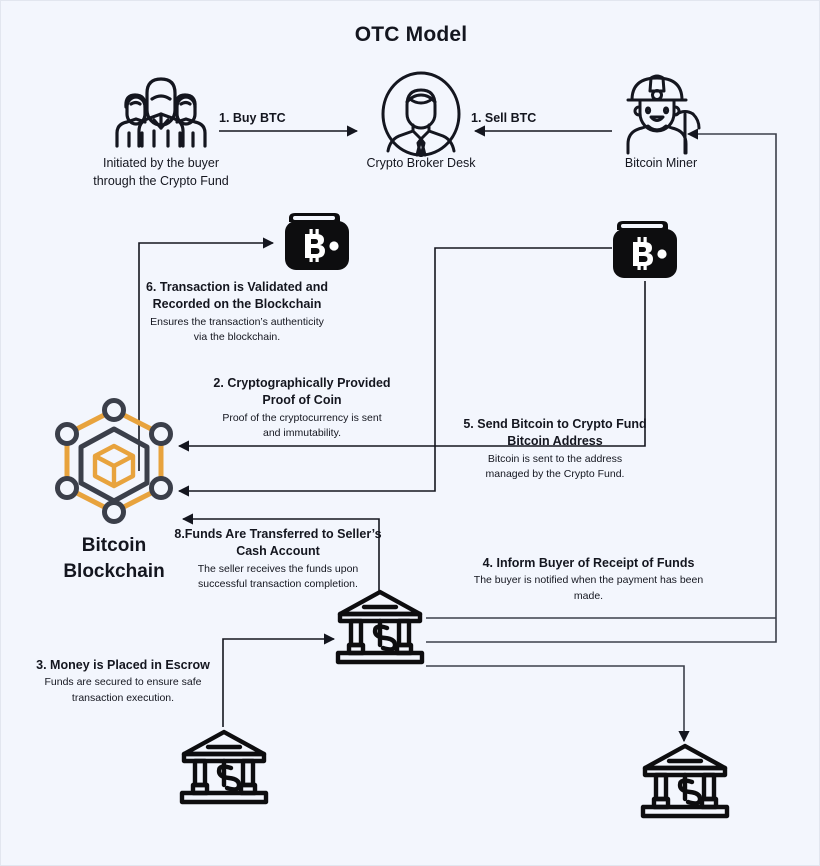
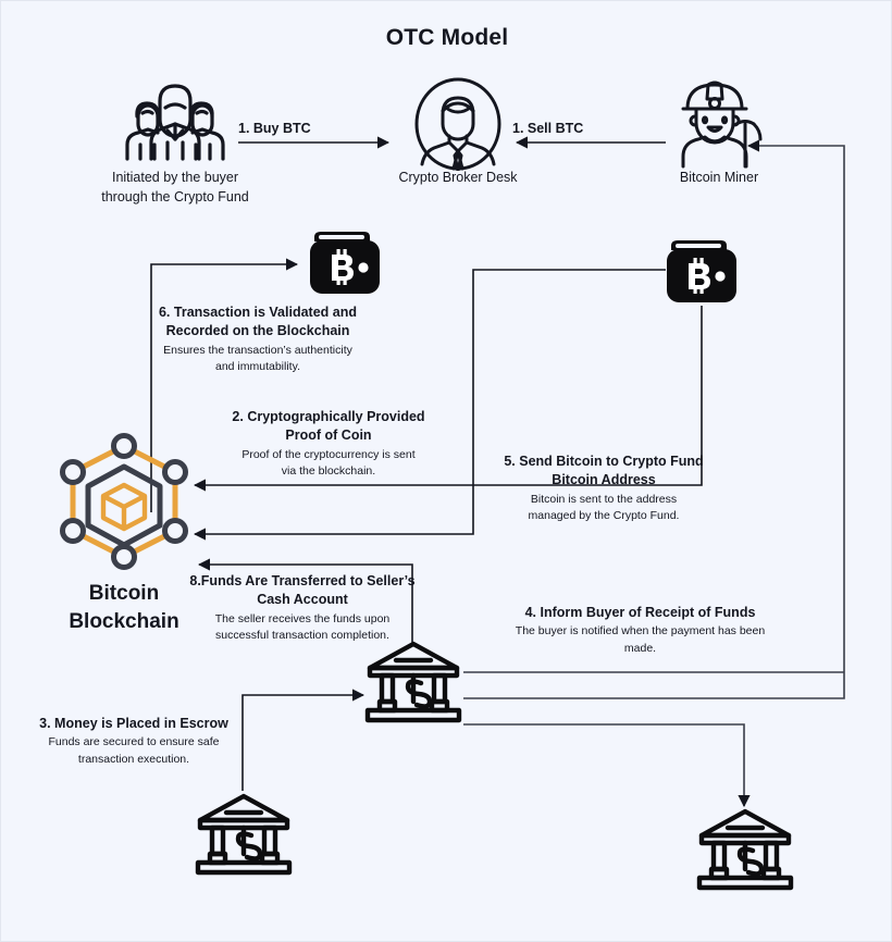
  OTC Model
  Initiated by the buyer
  through the Crypto Fund
  Crypto Broker Desk
  Bitcoin Miner
  Bitcoin
  Blockchain
  1. Buy BTC
  1. Sell BTC
  6. Transaction is Validated and
  Recorded on the Blockchain
  Ensures the transaction’s authenticity
- via the blockchain.
+ and immutability.
  2. Cryptographically Provided
  Proof of Coin
  Proof of the cryptocurrency is sent
- and immutability.
+ via the blockchain.
  5. Send Bitcoin to Crypto Fund
  Bitcoin Address
  Bitcoin is sent to the address
  managed by the Crypto Fund.
  8.Funds Are Transferred to Seller’s
  Cash Account
  The seller receives the funds upon
  successful transaction completion.
  4. Inform Buyer of Receipt of Funds
  The buyer is notified when the payment has been
  made.
  3. Money is Placed in Escrow
  Funds are secured to ensure safe
  transaction execution.
